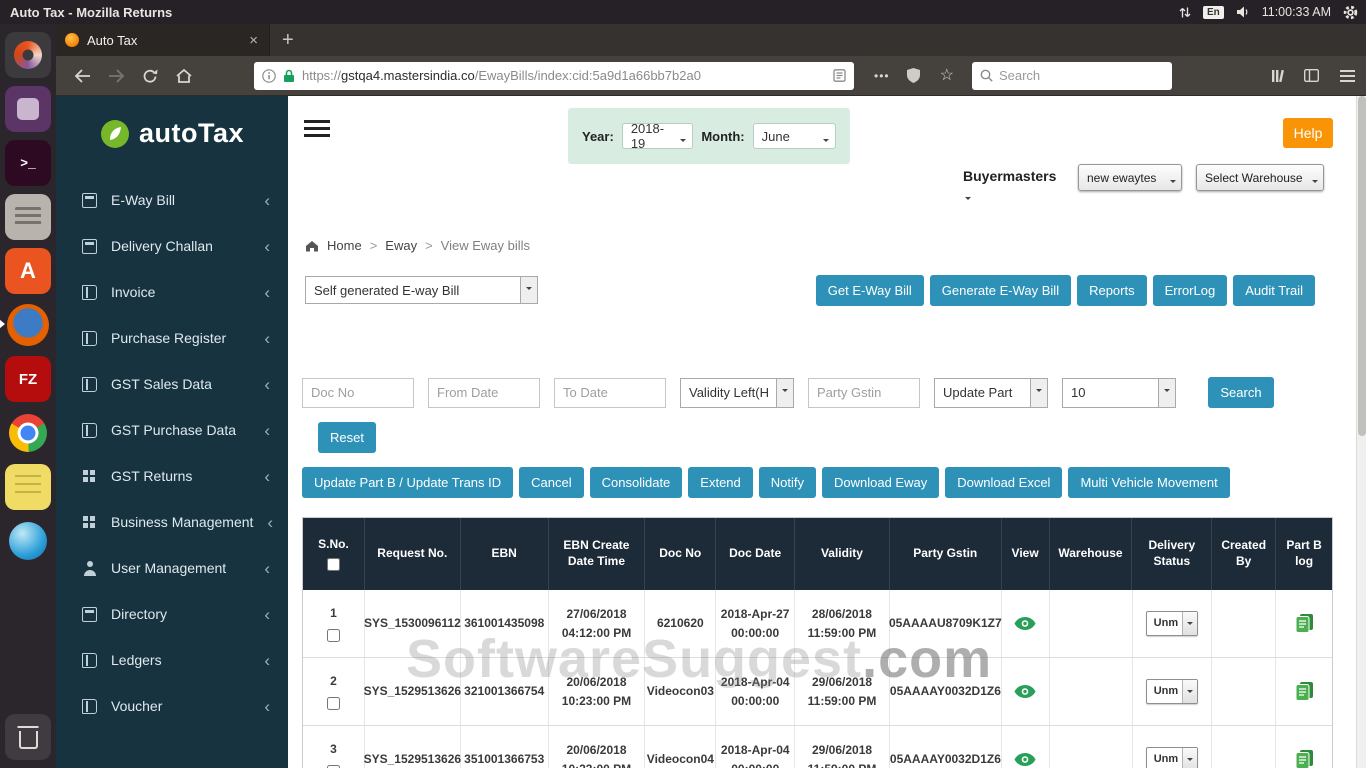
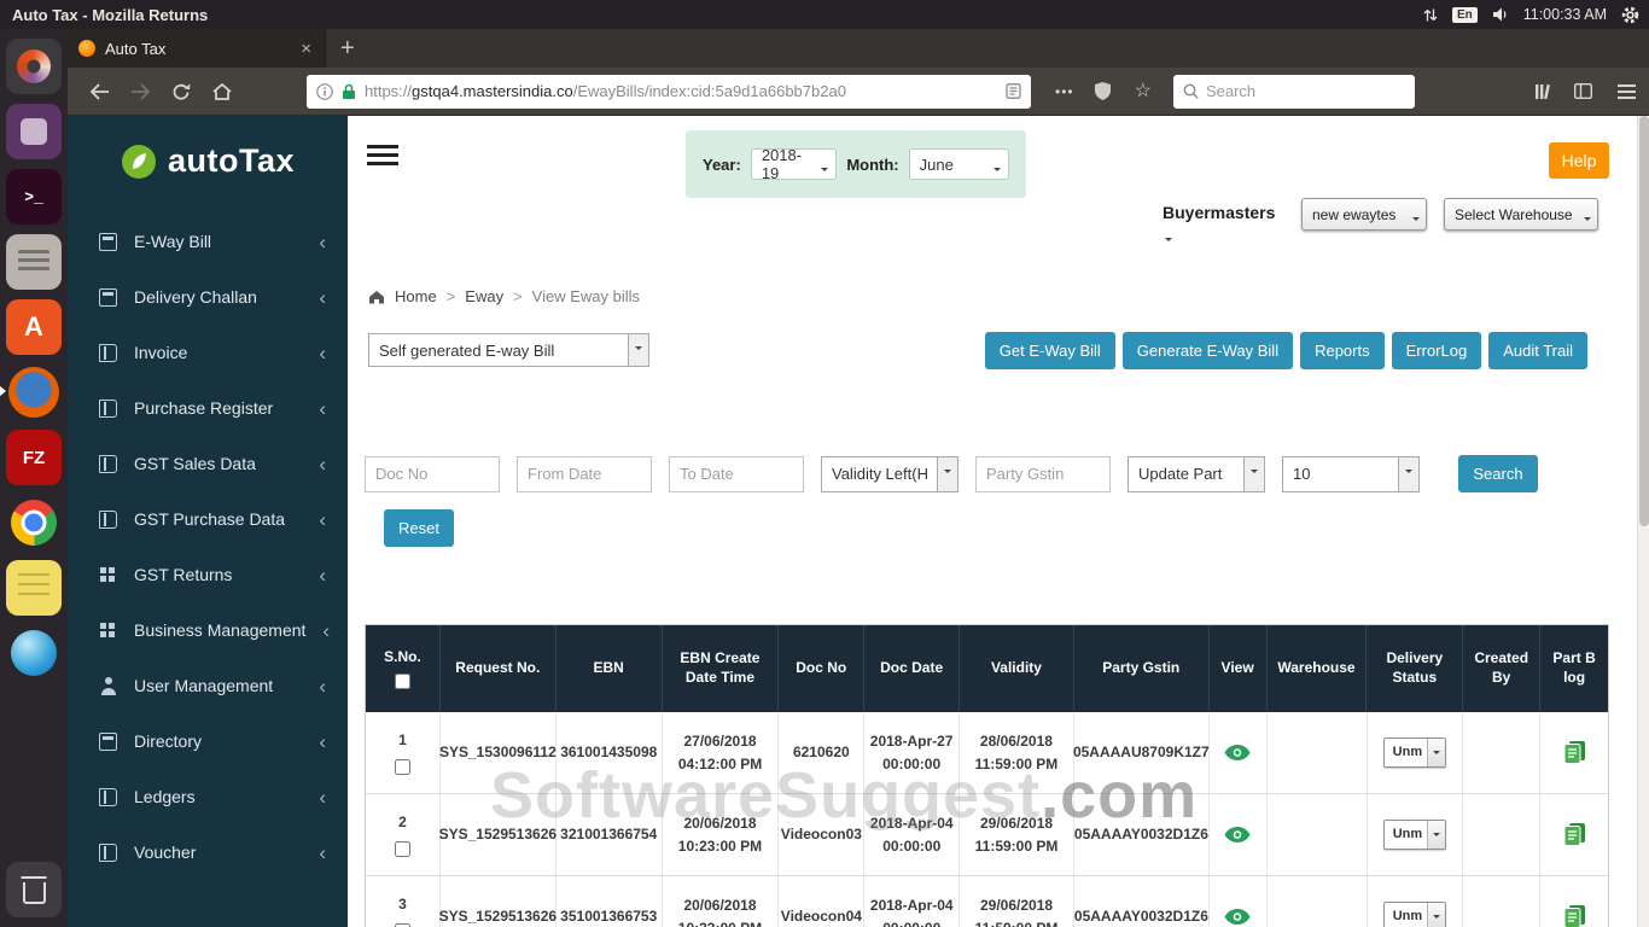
  Auto Tax - Mozilla Returns
  En
  11:00:33 AM
  Auto Tax
  ×
  +
  https://gstqa4.mastersindia.co/EwayBills/index:cid:5a9d1a66bb7b2a0
  •••
  ☆
  Search
  autoTax
  E-Way Bill
  ‹
  Delivery Challan
  ‹
  Invoice
  ‹
  Purchase Register
  ‹
  GST Sales Data
  ‹
  GST Purchase Data
  ‹
  GST Returns
  ‹
  Business Management
  ‹
  User Management
  ‹
  Directory
  ‹
  Ledgers
  ‹
  Voucher
  ‹
  Year:
  2018-19
  Month:
  June
  Help
  Buyermasters
  new ewaytes
  Select Warehouse
  Home
  >
  Eway
  >
  View Eway bills
  Self generated E-way Bill
  Get E-Way Bill
  Generate E-Way Bill
  Reports
  ErrorLog
  Audit Trail
  Doc No
  From Date
  To Date
  Validity Left(H
  Party Gstin
  Update Part
  10
  Search
  Reset
- Update Part B / Update Trans ID
- Cancel
- Consolidate
- Extend
- Notify
- Download Eway
- Download Excel
- Multi Vehicle Movement
  S.No.
  Request No.
  EBN
  EBN Create Date Time
  Doc No
  Doc Date
  Validity
  Party Gstin
  View
  Warehouse
  Delivery Status
  Created By
  Part B log
  1
  SYS_1530096112
  361001435098
  27/06/2018
  04:12:00 PM
  6210620
  2018-Apr-27
  00:00:00
  28/06/2018
  11:59:00 PM
  05AAAAU8709K1Z7
  Unm
  2
  SYS_1529513626
  321001366754
  20/06/2018
  10:23:00 PM
  Videocon03
  2018-Apr-04
  00:00:00
  29/06/2018
  11:59:00 PM
  05AAAAY0032D1Z6
  Unm
  3
  SYS_1529513626
  351001366753
  20/06/2018
  Videocon04
  2018-Apr-04
  29/06/2018
  05AAAAY0032D1Z6
  Unm
  SoftwareSuggest.com
